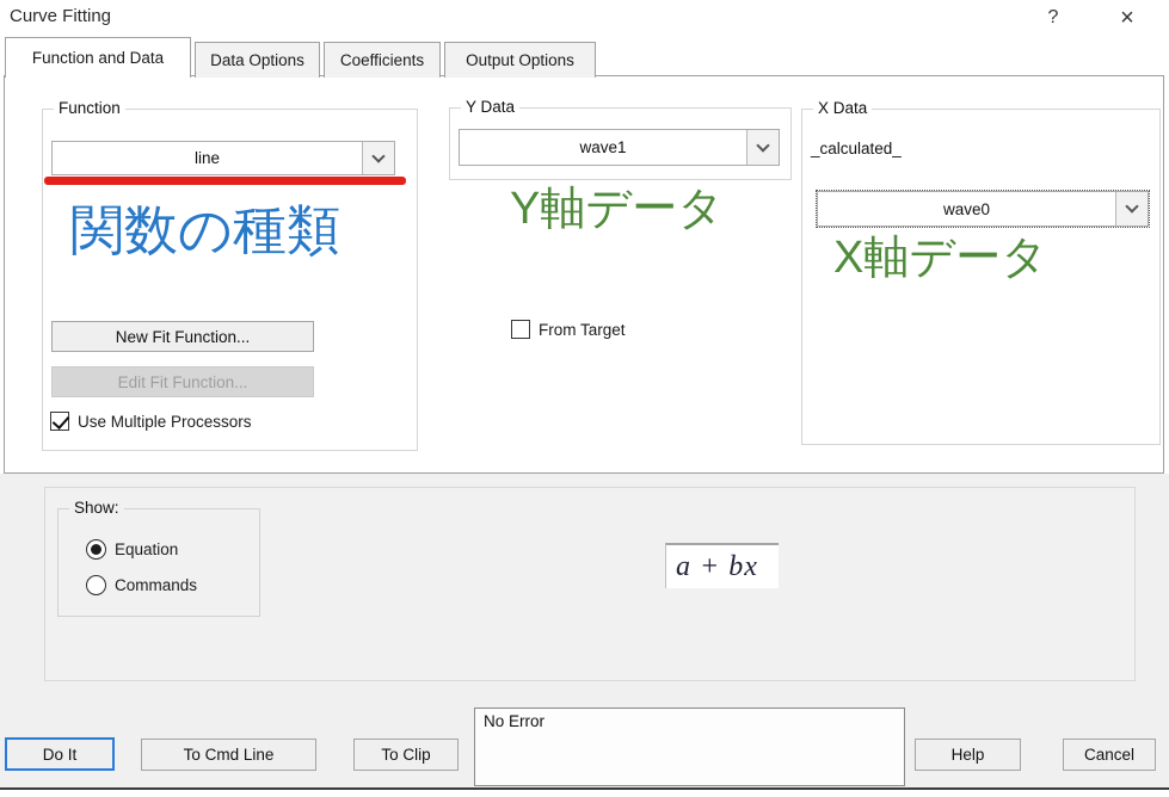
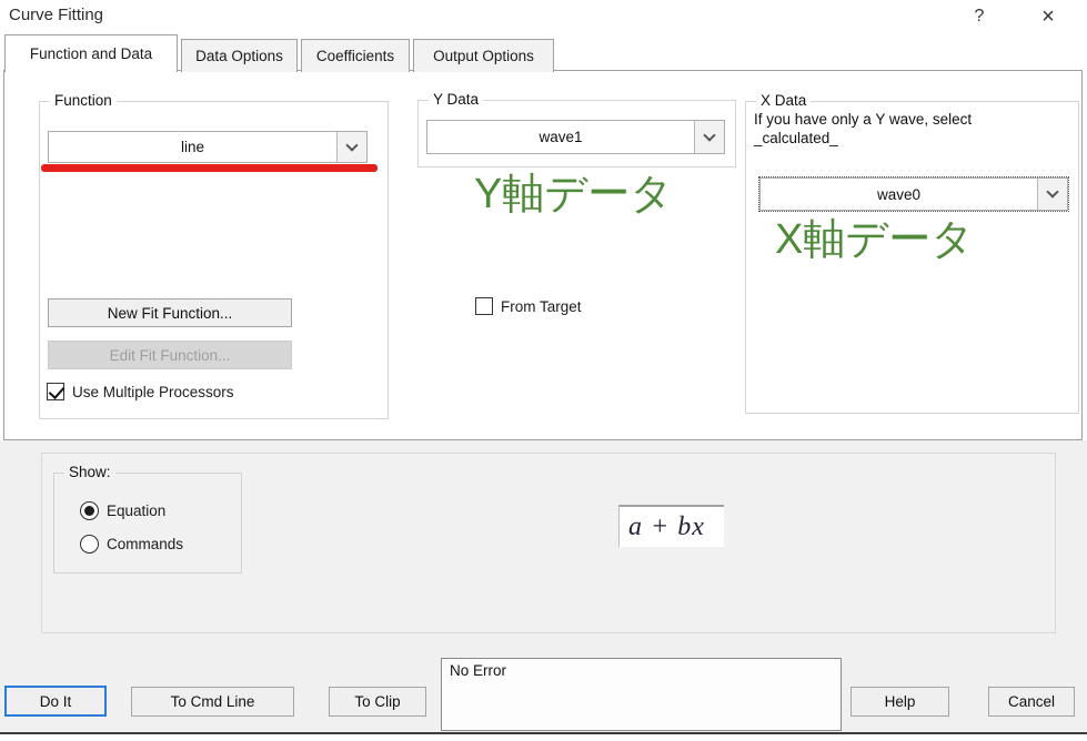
  Curve Fitting
  ?
  ×
  Function and Data
  Data Options
  Coefficients
  Output Options
  Function
  line
- 関数の種類
  New Fit Function...
  Edit Fit Function...
  Use Multiple Processors
  Y Data
  wave1
  Y軸データ
  From Target
  X Data
+ If you have only a Y wave, select
  _calculated_
  wave0
  X軸データ
  Show:
  Equation
  Commands
  a + bx
  Do It
  To Cmd Line
  To Clip
  No Error
  Help
  Cancel
